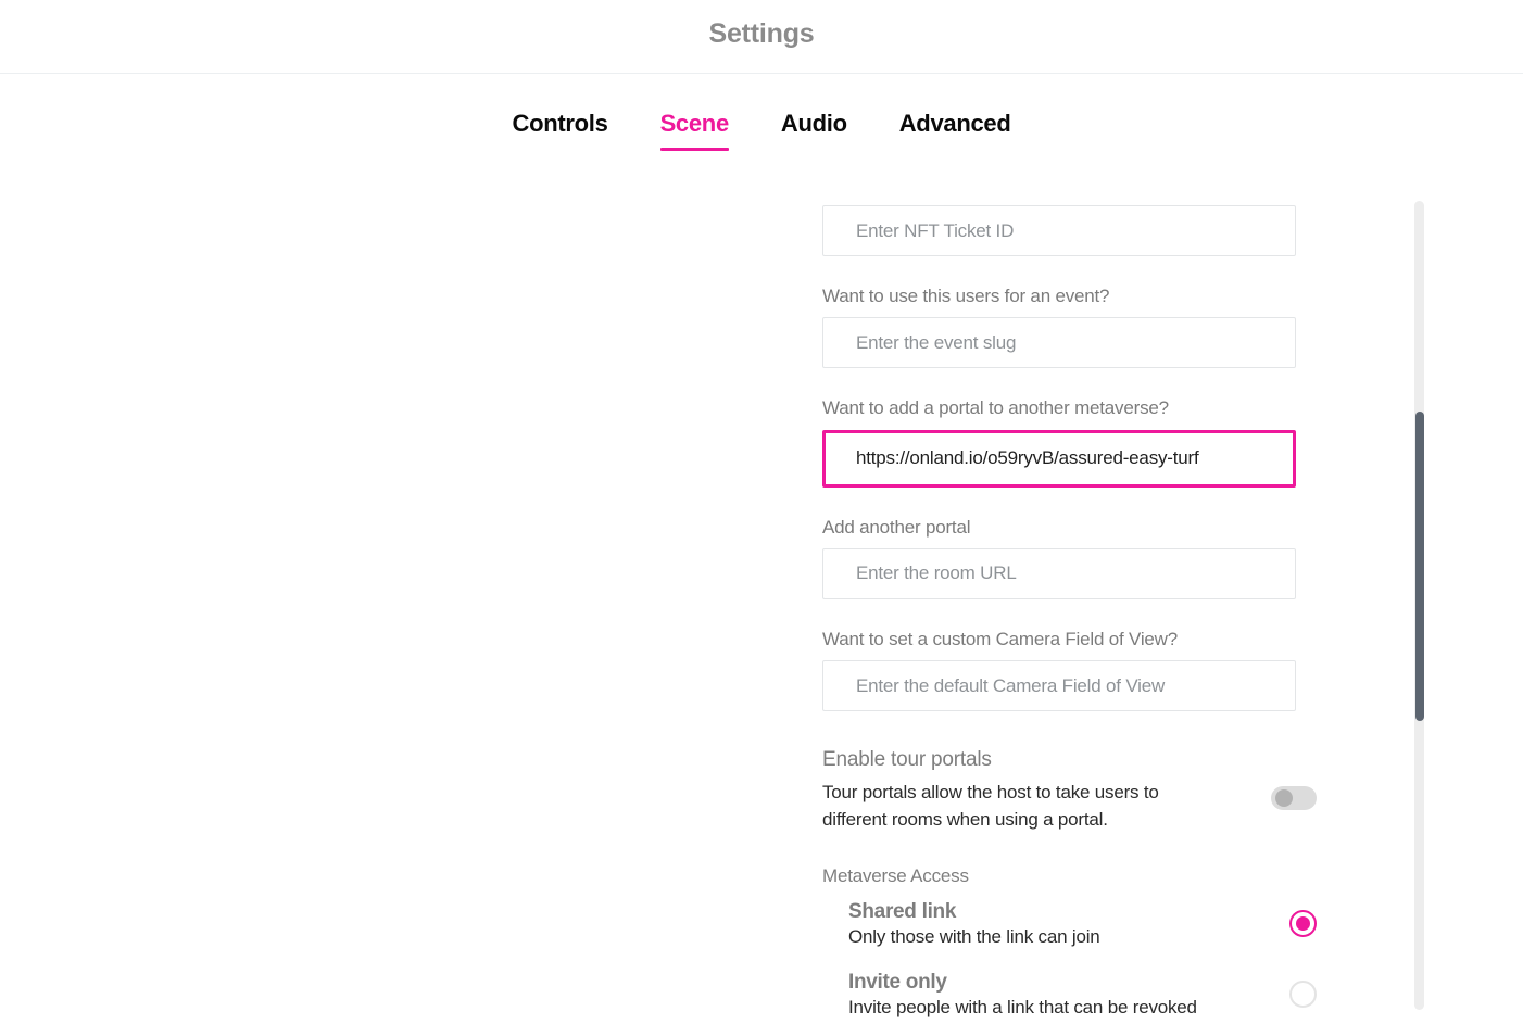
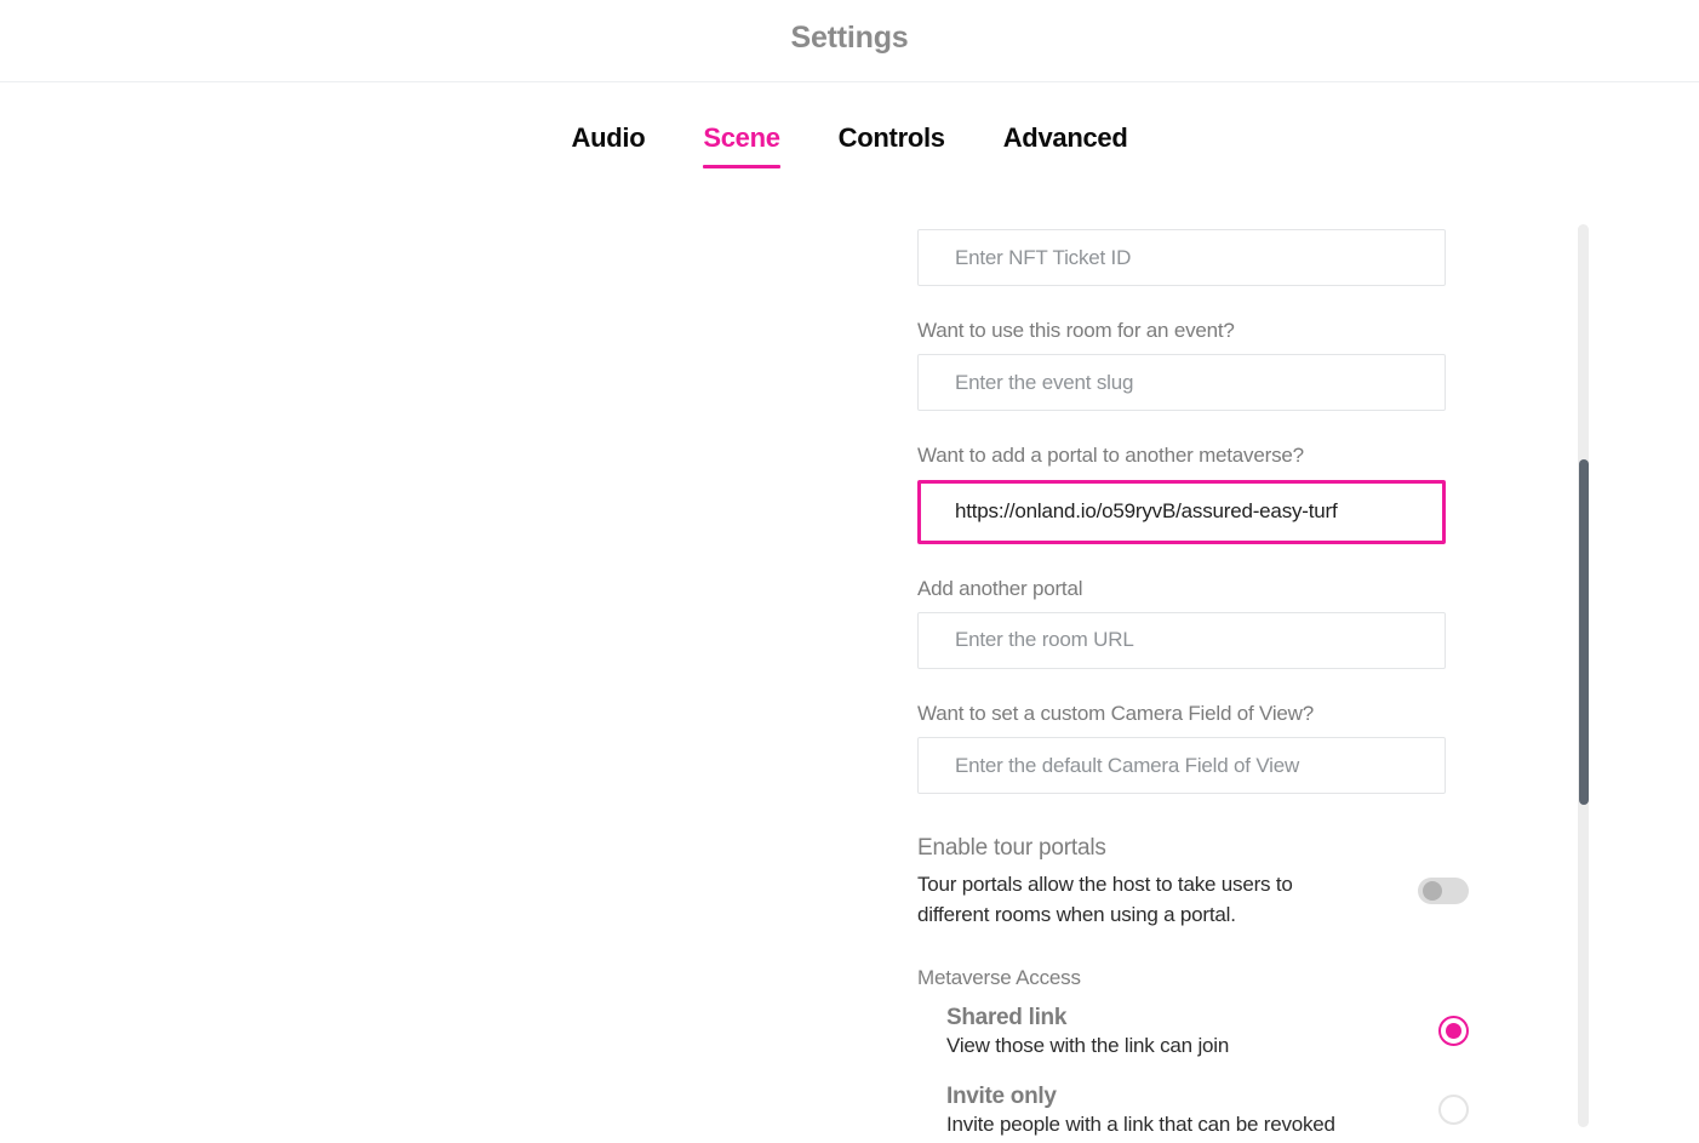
  Settings
- Controls
+ Audio
  Scene
- Audio
+ Controls
  Advanced
  Enter NFT Ticket ID
- Want to use this users for an event?
+ Want to use this room for an event?
  Enter the event slug
  Want to add a portal to another metaverse?
  https://onland.io/o59ryvB/assured-easy-turf
  Add another portal
  Enter the room URL
  Want to set a custom Camera Field of View?
  Enter the default Camera Field of View
  Enable tour portals
  Tour portals allow the host to take users to different rooms when using a portal.
  Metaverse Access
  Shared link
- Only those with the link can join
+ View those with the link can join
  Invite only
  Invite people with a link that can be revoked
